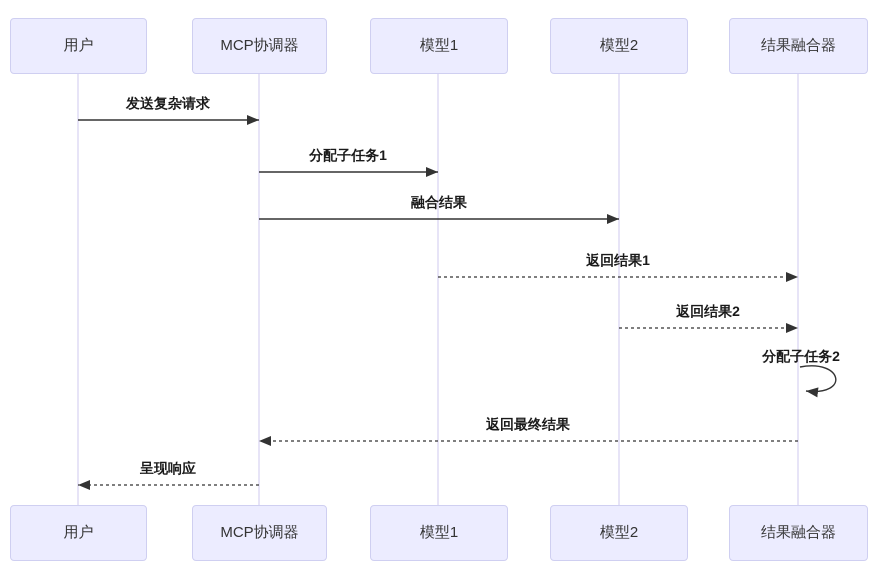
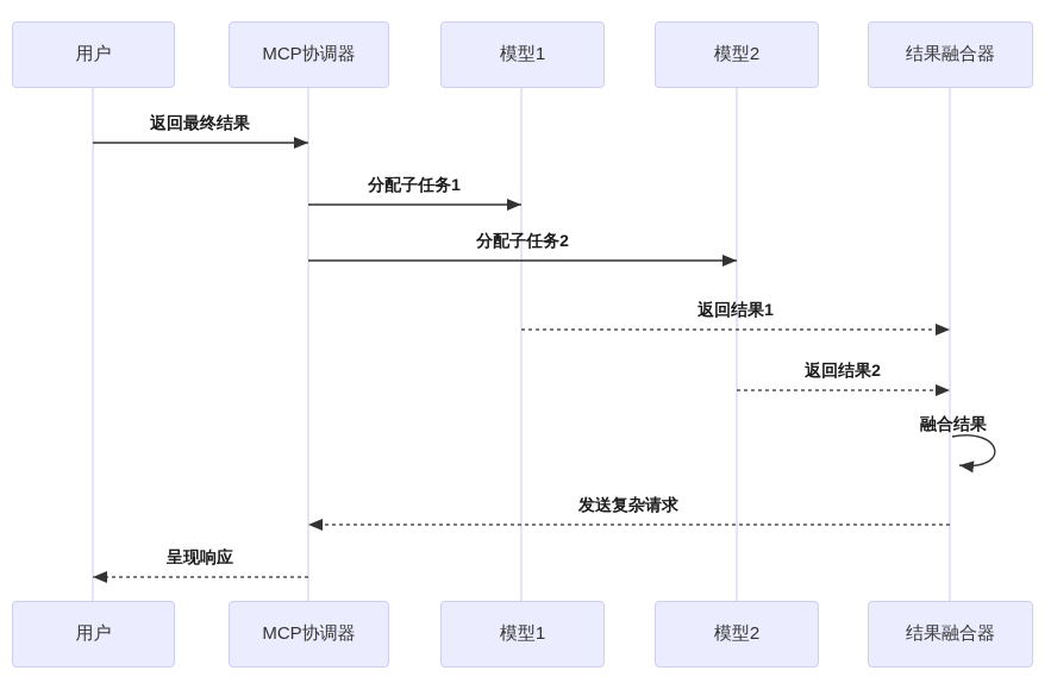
  用户
  MCP协调器
  模型1
  模型2
  结果融合器
  用户
  MCP协调器
  模型1
  模型2
  结果融合器
- 发送复杂请求
+ 返回最终结果
  分配子任务1
- 融合结果
+ 分配子任务2
  返回结果1
  返回结果2
- 分配子任务2
+ 融合结果
- 返回最终结果
+ 发送复杂请求
  呈现响应
